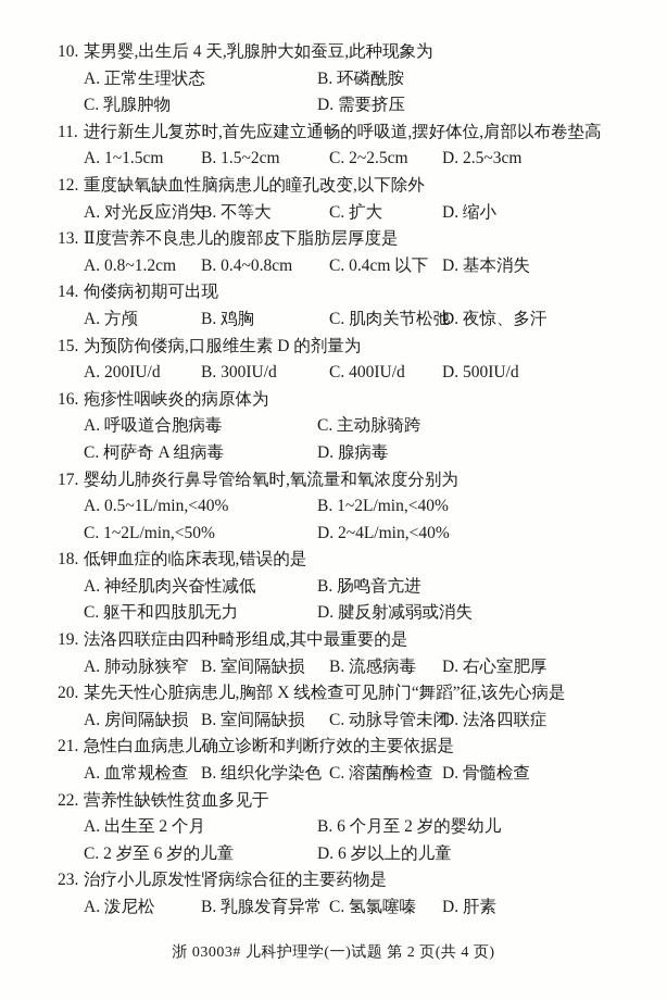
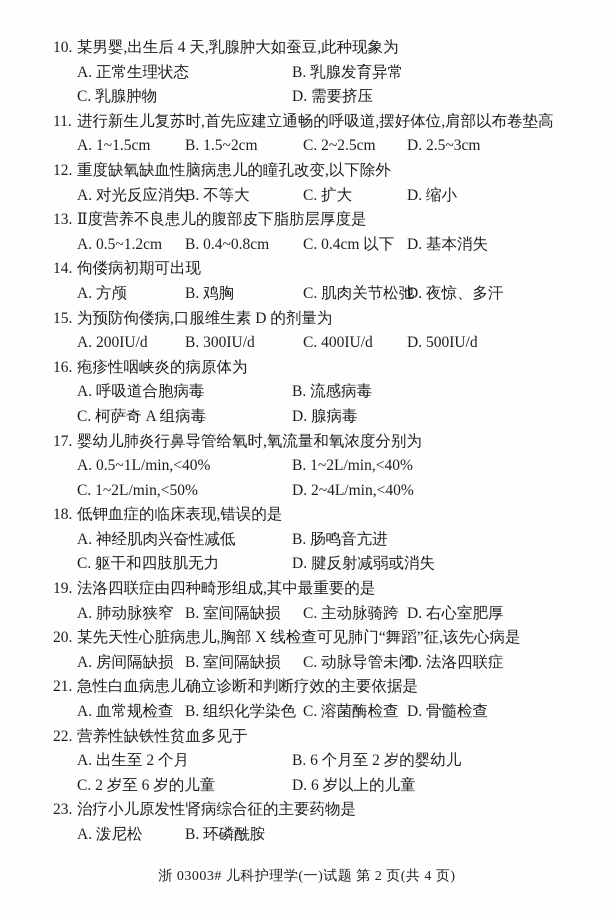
  10. 某男婴,出生后 4 天,乳腺肿大如蚕豆,此种现象为
  A. 正常生理状态
- B. 环磷酰胺
+ B. 乳腺发育异常
  C. 乳腺肿物
  D. 需要挤压
  11. 进行新生儿复苏时,首先应建立通畅的呼吸道,摆好体位,肩部以布卷垫高
  A. 1~1.5cm
  B. 1.5~2cm
  C. 2~2.5cm
  D. 2.5~3cm
  12. 重度缺氧缺血性脑病患儿的瞳孔改变,以下除外
  A. 对光反应消失
  B. 不等大
  C. 扩大
  D. 缩小
  13. Ⅱ度营养不良患儿的腹部皮下脂肪层厚度是
- A. 0.8~1.2cm
+ A. 0.5~1.2cm
  B. 0.4~0.8cm
  C. 0.4cm 以下
  D. 基本消失
  14. 佝偻病初期可出现
  A. 方颅
  B. 鸡胸
  C. 肌肉关节松弛
  D. 夜惊、多汗
  15. 为预防佝偻病,口服维生素 D 的剂量为
  A. 200IU/d
  B. 300IU/d
  C. 400IU/d
  D. 500IU/d
  16. 疱疹性咽峡炎的病原体为
  A. 呼吸道合胞病毒
- C. 主动脉骑跨
+ B. 流感病毒
  C. 柯萨奇 A 组病毒
  D. 腺病毒
  17. 婴幼儿肺炎行鼻导管给氧时,氧流量和氧浓度分别为
  A. 0.5~1L/min,<40%
  B. 1~2L/min,<40%
  C. 1~2L/min,<50%
  D. 2~4L/min,<40%
  18. 低钾血症的临床表现,错误的是
  A. 神经肌肉兴奋性减低
  B. 肠鸣音亢进
  C. 躯干和四肢肌无力
  D. 腱反射减弱或消失
  19. 法洛四联症由四种畸形组成,其中最重要的是
  A. 肺动脉狭窄
  B. 室间隔缺损
- B. 流感病毒
+ C. 主动脉骑跨
  D. 右心室肥厚
  20. 某先天性心脏病患儿,胸部 X 线检查可见肺门“舞蹈”征,该先心病是
  A. 房间隔缺损
  B. 室间隔缺损
  C. 动脉导管未闭
  D. 法洛四联症
  21. 急性白血病患儿确立诊断和判断疗效的主要依据是
  A. 血常规检查
  B. 组织化学染色
  C. 溶菌酶检查
  D. 骨髓检查
  22. 营养性缺铁性贫血多见于
  A. 出生至 2 个月
  B. 6 个月至 2 岁的婴幼儿
  C. 2 岁至 6 岁的儿童
  D. 6 岁以上的儿童
  23. 治疗小儿原发性肾病综合征的主要药物是
  A. 泼尼松
- B. 乳腺发育异常
+ B. 环磷酰胺
- C. 氢氯噻嗪
- D. 肝素
  浙 03003# 儿科护理学(一)试题 第 2 页(共 4 页)
